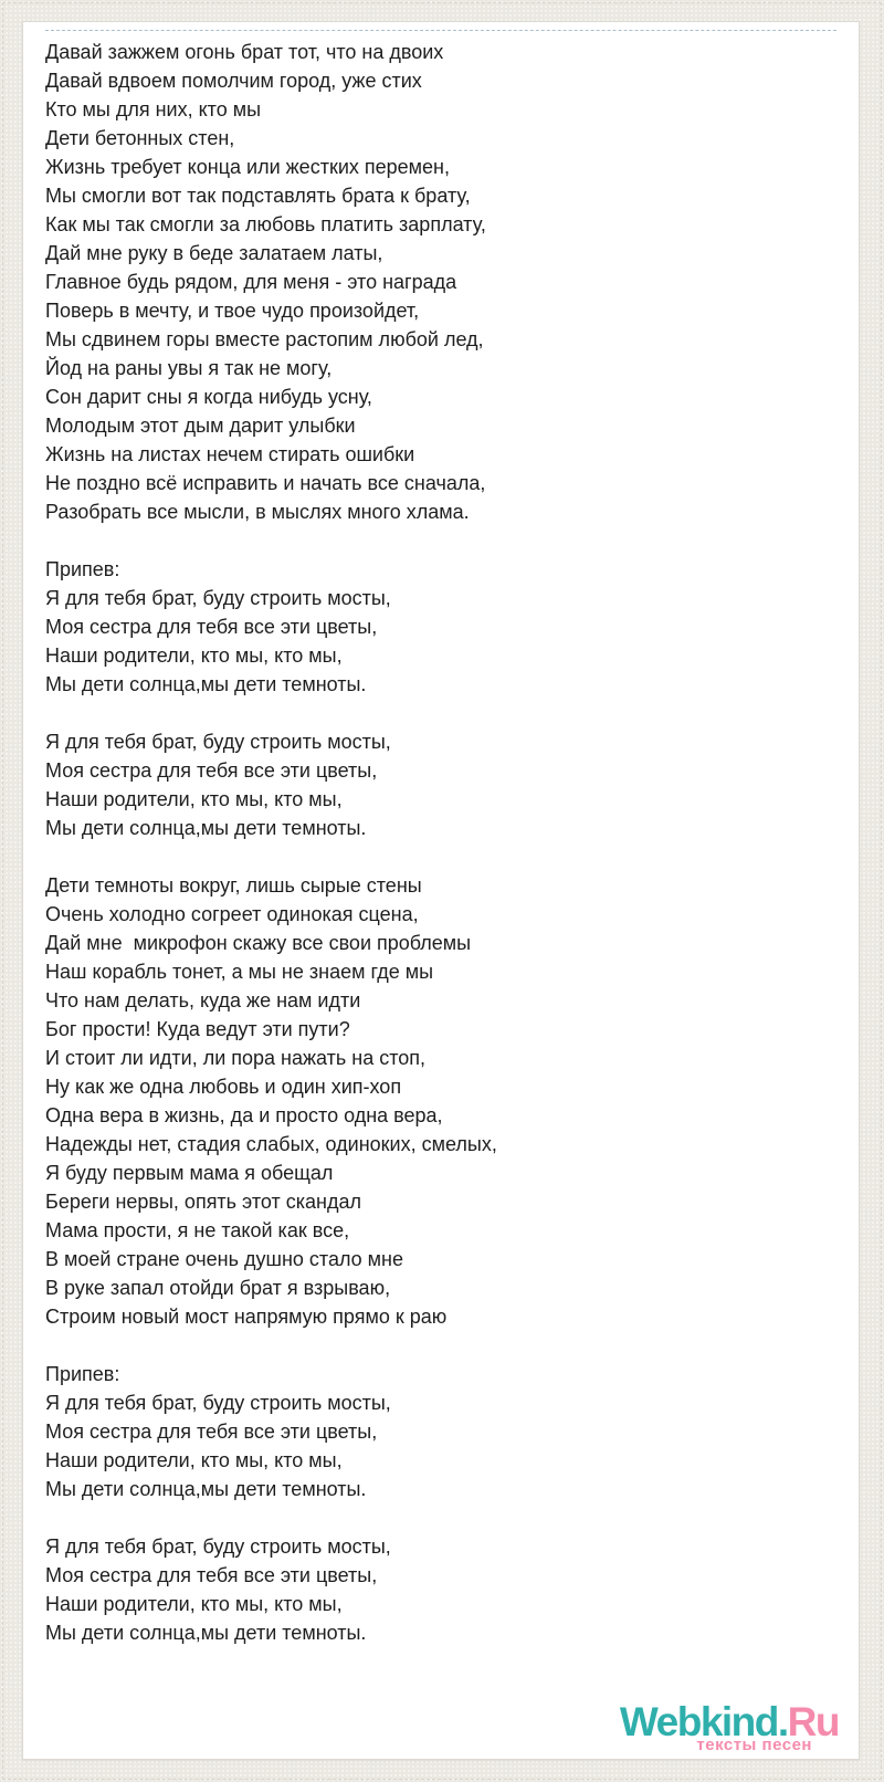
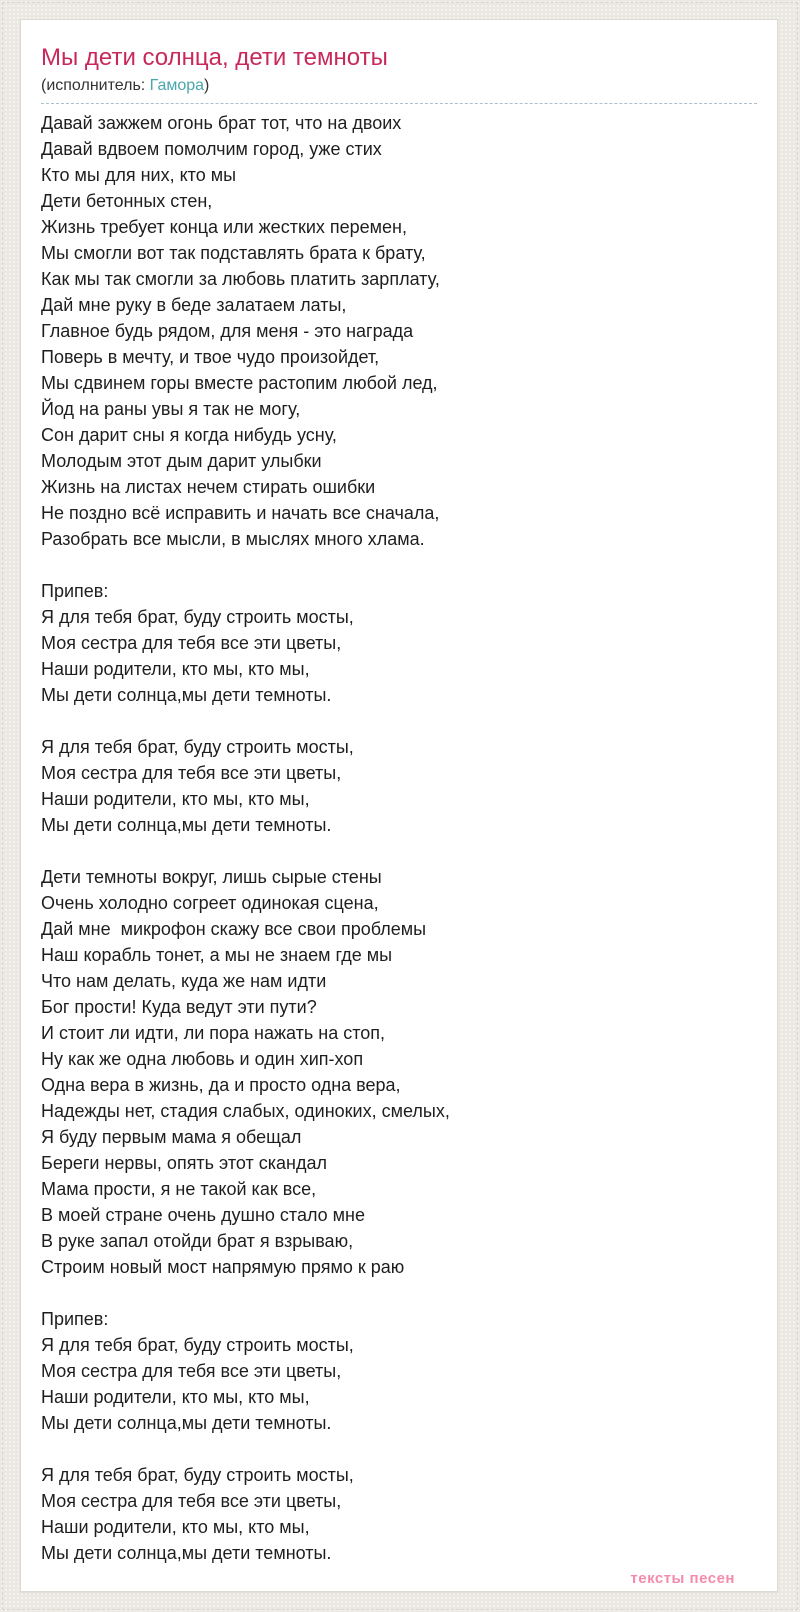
+ Мы дети солнца, дети темноты
+ (исполнитель: Гамора)
  Давай зажжем огонь брат тот, что на двоих
  Давай вдвоем помолчим город, уже стих
  Кто мы для них, кто мы
  Дети бетонных стен,
  Жизнь требует конца или жестких перемен,
  Мы смогли вот так подставлять брата к брату,
  Как мы так смогли за любовь платить зарплату,
  Дай мне руку в беде залатаем латы,
  Главное будь рядом, для меня - это награда
  Поверь в мечту, и твое чудо произойдет,
  Мы сдвинем горы вместе растопим любой лед,
  Йод на раны увы я так не могу,
  Сон дарит сны я когда нибудь усну,
  Молодым этот дым дарит улыбки
  Жизнь на листах нечем стирать ошибки
  Не поздно всё исправить и начать все сначала,
  Разобрать все мысли, в мыслях много хлама.
  Припев:
  Я для тебя брат, буду строить мосты,
  Моя сестра для тебя все эти цветы,
  Наши родители, кто мы, кто мы,
  Мы дети солнца,мы дети темноты.
  Я для тебя брат, буду строить мосты,
  Моя сестра для тебя все эти цветы,
  Наши родители, кто мы, кто мы,
  Мы дети солнца,мы дети темноты.
  Дети темноты вокруг, лишь сырые стены
  Очень холодно согреет одинокая сцена,
  Дай мне микрофон скажу все свои проблемы
  Наш корабль тонет, а мы не знаем где мы
  Что нам делать, куда же нам идти
  Бог прости! Куда ведут эти пути?
  И стоит ли идти, ли пора нажать на стоп,
  Ну как же одна любовь и один хип-хоп
  Одна вера в жизнь, да и просто одна вера,
  Надежды нет, стадия слабых, одиноких, смелых,
  Я буду первым мама я обещал
  Береги нервы, опять этот скандал
  Мама прости, я не такой как все,
  В моей стране очень душно стало мне
  В руке запал отойди брат я взрываю,
  Строим новый мост напрямую прямо к раю
  Припев:
  Я для тебя брат, буду строить мосты,
  Моя сестра для тебя все эти цветы,
  Наши родители, кто мы, кто мы,
  Мы дети солнца,мы дети темноты.
  Я для тебя брат, буду строить мосты,
  Моя сестра для тебя все эти цветы,
  Наши родители, кто мы, кто мы,
  Мы дети солнца,мы дети темноты.
- Webkind.Ru
  тексты песен
